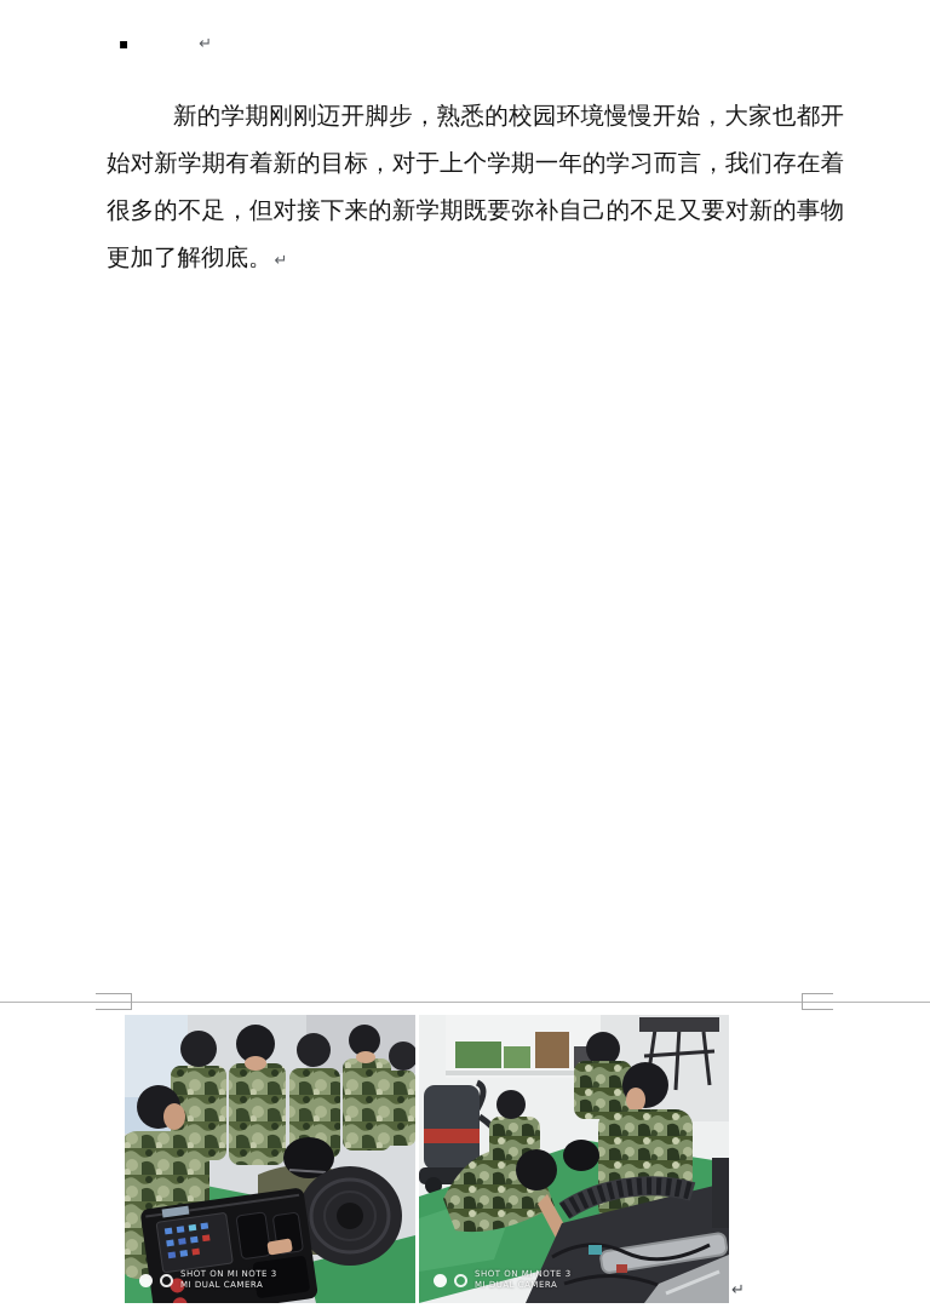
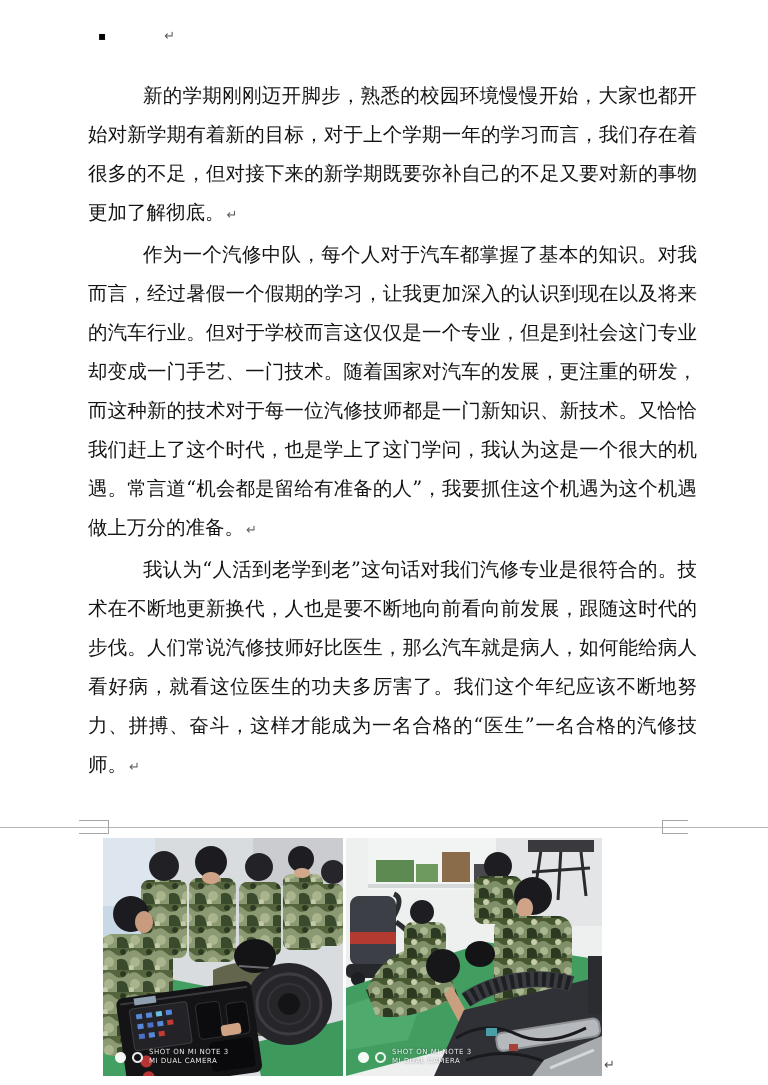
  ▪
  ↵
  新的学期刚刚迈开脚步，熟悉的校园环境慢慢开始，大家也都开始对新学期有着新的目标，对于上个学期一年的学习而言，我们存在着很多的不足，但对接下来的新学期既要弥补自己的不足又要对新的事物更加了解彻底。 ↵
+ 作为一个汽修中队，每个人对于汽车都掌握了基本的知识。对我而言，经过暑假一个假期的学习，让我更加深入的认识到现在以及将来的汽车行业。但对于学校而言这仅仅是一个专业，但是到社会这门专业却变成一门手艺、一门技术。随着国家对汽车的发展，更注重的研发，而这种新的技术对于每一位汽修技师都是一门新知识、新技术。又恰恰我们赶上了这个时代，也是学上了这门学问，我认为这是一个很大的机遇。常言道“机会都是留给有准备的人”，我要抓住这个机遇为这个机遇做上万分的准备。 ↵
+ 我认为“人活到老学到老”这句话对我们汽修专业是很符合的。技术在不断地更新换代，人也是要不断地向前看向前发展，跟随这时代的步伐。人们常说汽修技师好比医生，那么汽车就是病人，如何能给病人看好病，就看这位医生的功夫多厉害了。我们这个年纪应该不断地努力、拼搏、奋斗，这样才能成为一名合格的“医生”一名合格的汽修技师。 ↵
  SHOT ON MI NOTE 3
  MI DUAL CAMERA
  SHOT ON MI NOTE 3
  MI DUAL CAMERA
  ↵
